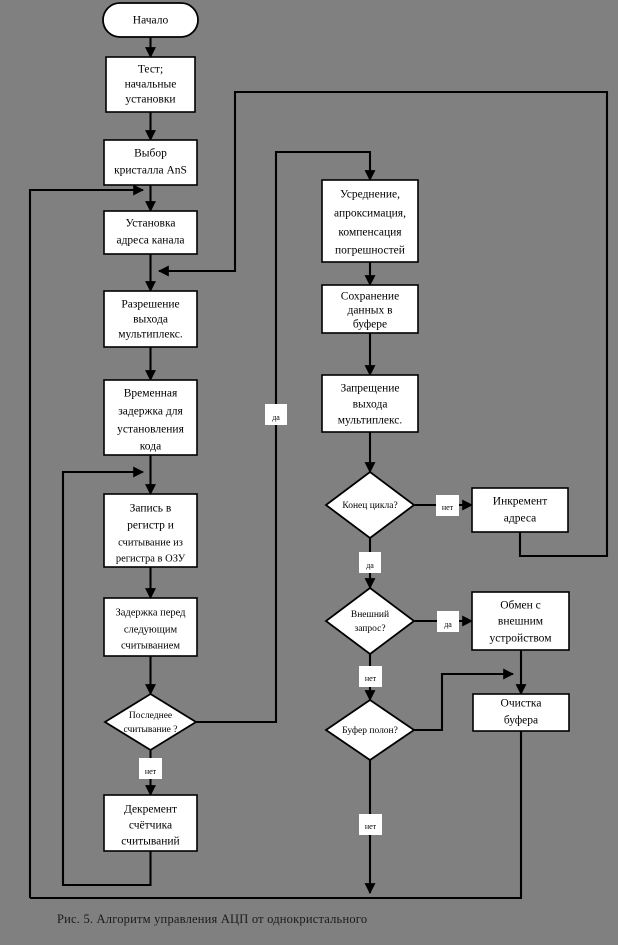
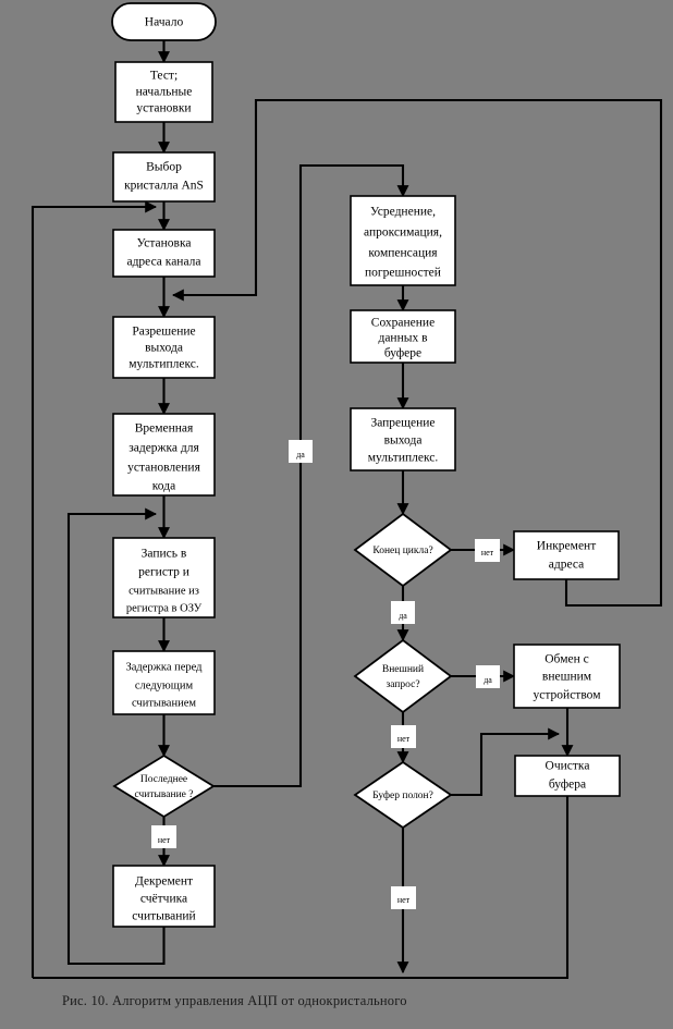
  Начало
  Тест;
  начальные
  установки
  Выбор
  кристалла AnS
  Установка
  адреса канала
  Разрешение
  выхода
  мультиплекс.
  Временная
  задержка для
  установления
  кода
  Запись в
  регистр и
  считывание из
  регистра в ОЗУ
  Задержка перед
  следующим
  считыванием
  Последнее
  считывание ?
  Декремент
  счётчика
  считываний
  Усреднение,
  апроксимация,
  компенсация
  погрешностей
  Сохранение
  данных в
  буфере
  Запрещение
  выхода
  мультиплекс.
  Конец цикла?
  Инкремент
  адреса
  Внешний
  запрос?
  Обмен с
  внешним
  устройством
  Буфер полон?
  Очистка
  буфера
  нет
  да
  нет
  да
  да
  нет
  нет
- Рис. 5. Алгоритм управления АЦП от однокристального
+ Рис. 10. Алгоритм управления АЦП от однокристального
